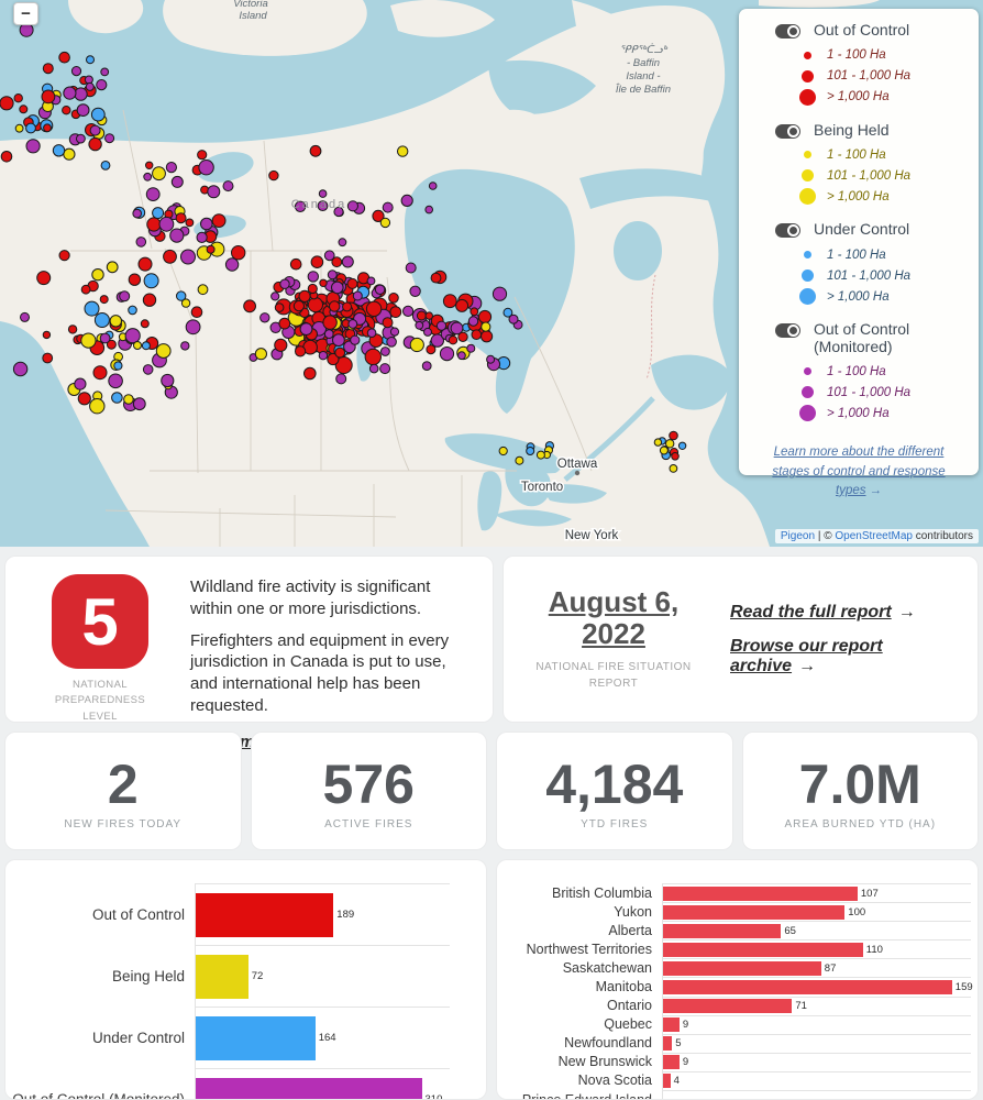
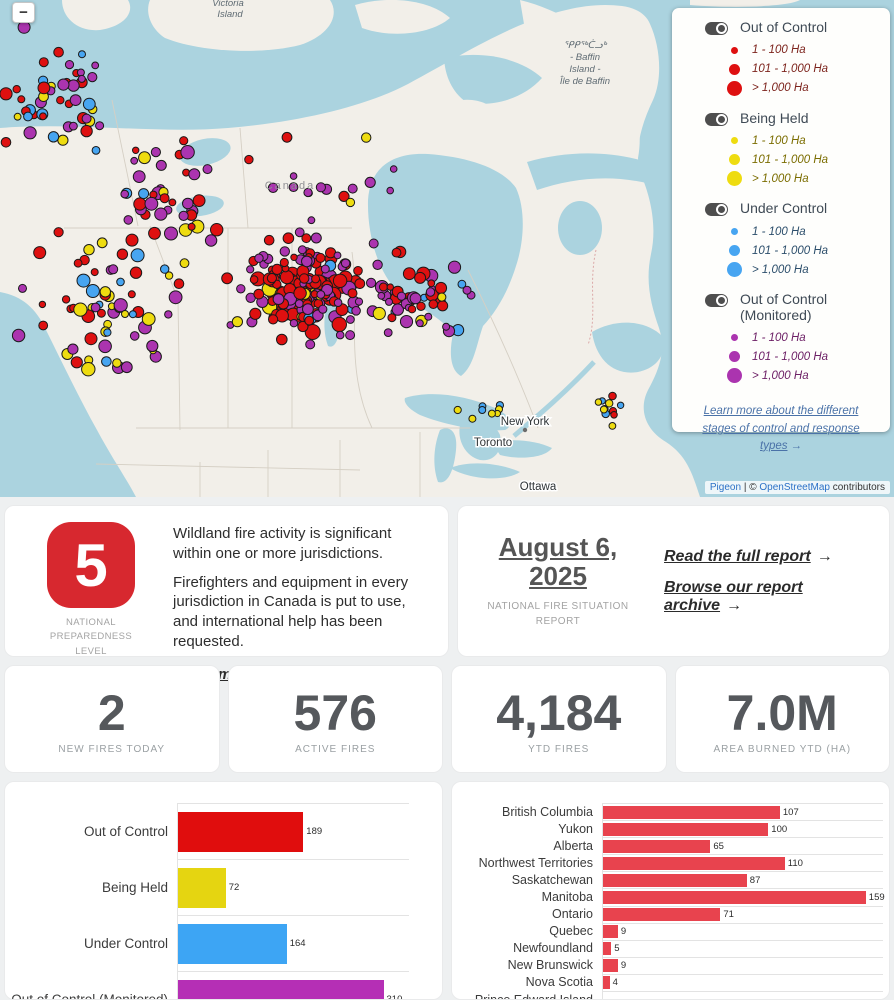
  Victoria
  Island
  ᕿᑭᖅᑖᓗᒃ
  - Baffin
  Island -
  Île de Baffin
  Canada
- Ottawa
+ New York
  Toronto
- New York
+ Ottawa
  −
  Out of Control
  1 - 100 Ha
  101 - 1,000 Ha
  > 1,000 Ha
  Being Held
  1 - 100 Ha
  101 - 1,000 Ha
  > 1,000 Ha
  Under Control
  1 - 100 Ha
  101 - 1,000 Ha
  > 1,000 Ha
  Out of Control (Monitored)
  1 - 100 Ha
  101 - 1,000 Ha
  > 1,000 Ha
  Learn more about the different stages of control and response types →
  Pigeon | © OpenStreetMap contributors
  5
  NATIONAL PREPAREDNESS LEVEL
  Wildland fire activity is significant within one or more jurisdictions.
  Firefighters and equipment in every jurisdiction in Canada is put to use, and international help has been requested.
  August 6,
- 2022
+ 2025
  NATIONAL FIRE SITUATION REPORT
  Read the full report →
  Browse our report archive →
  2
  NEW FIRES TODAY
  576
  ACTIVE FIRES
  4,184
  YTD FIRES
  7.0M
  AREA BURNED YTD (HA)
  Out of Control
  189
  Being Held
  72
  Under Control
  164
  British Columbia
  107
  Yukon
  100
  Alberta
  65
  Northwest Territories
  110
  Saskatchewan
  87
  Manitoba
  159
  Ontario
  71
  Quebec
  9
  Newfoundland
  5
  New Brunswick
  9
  Nova Scotia
  4
